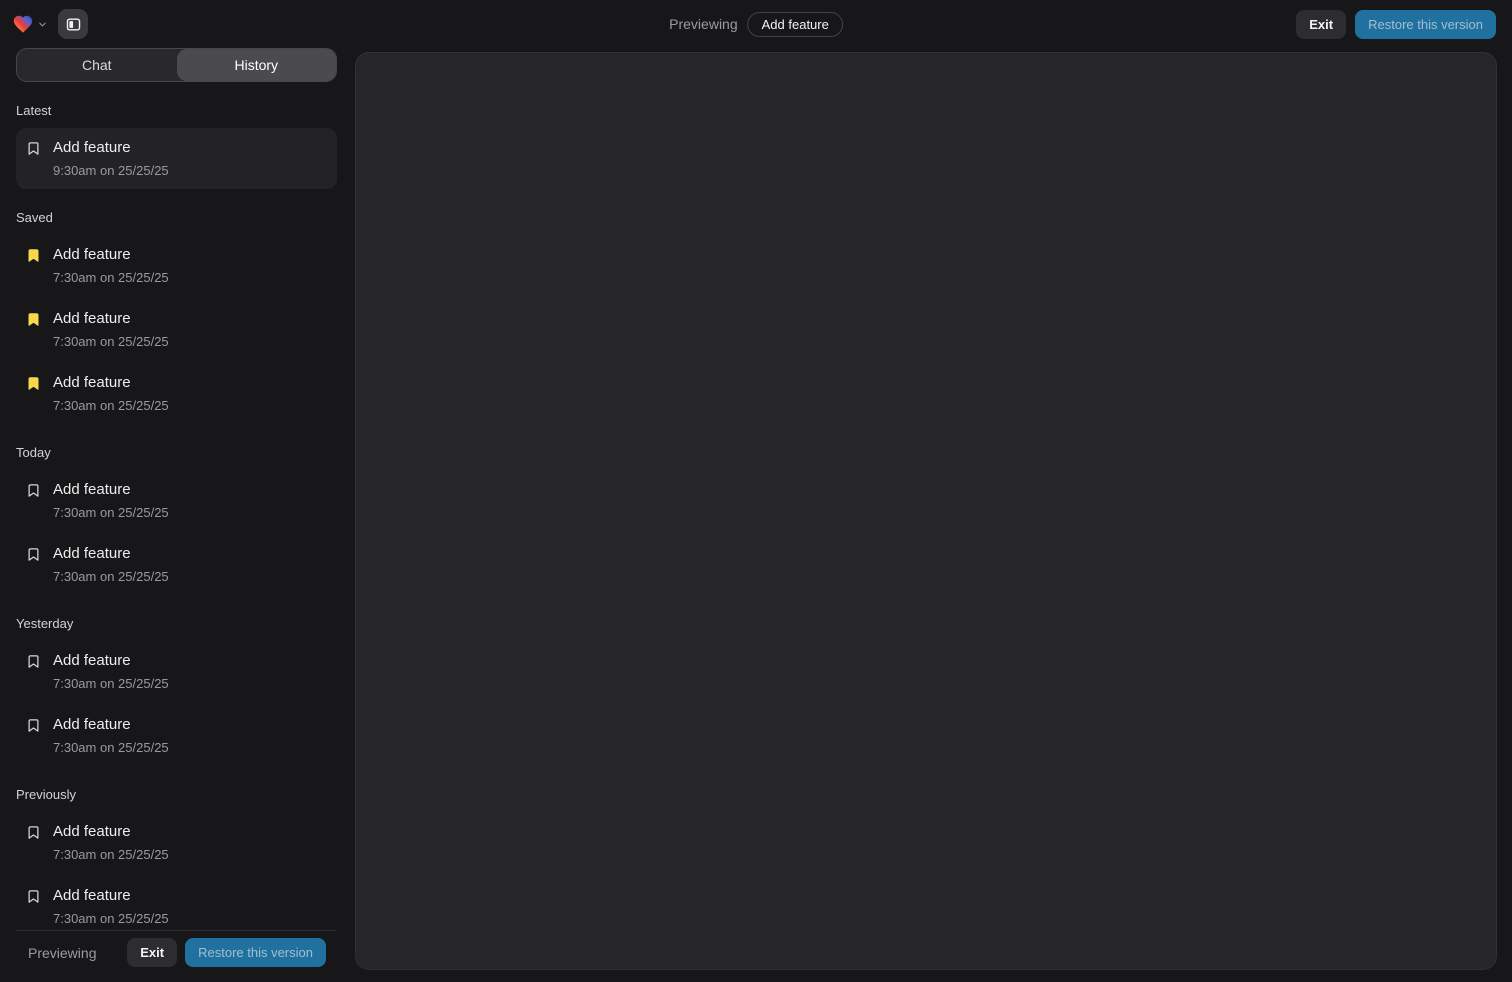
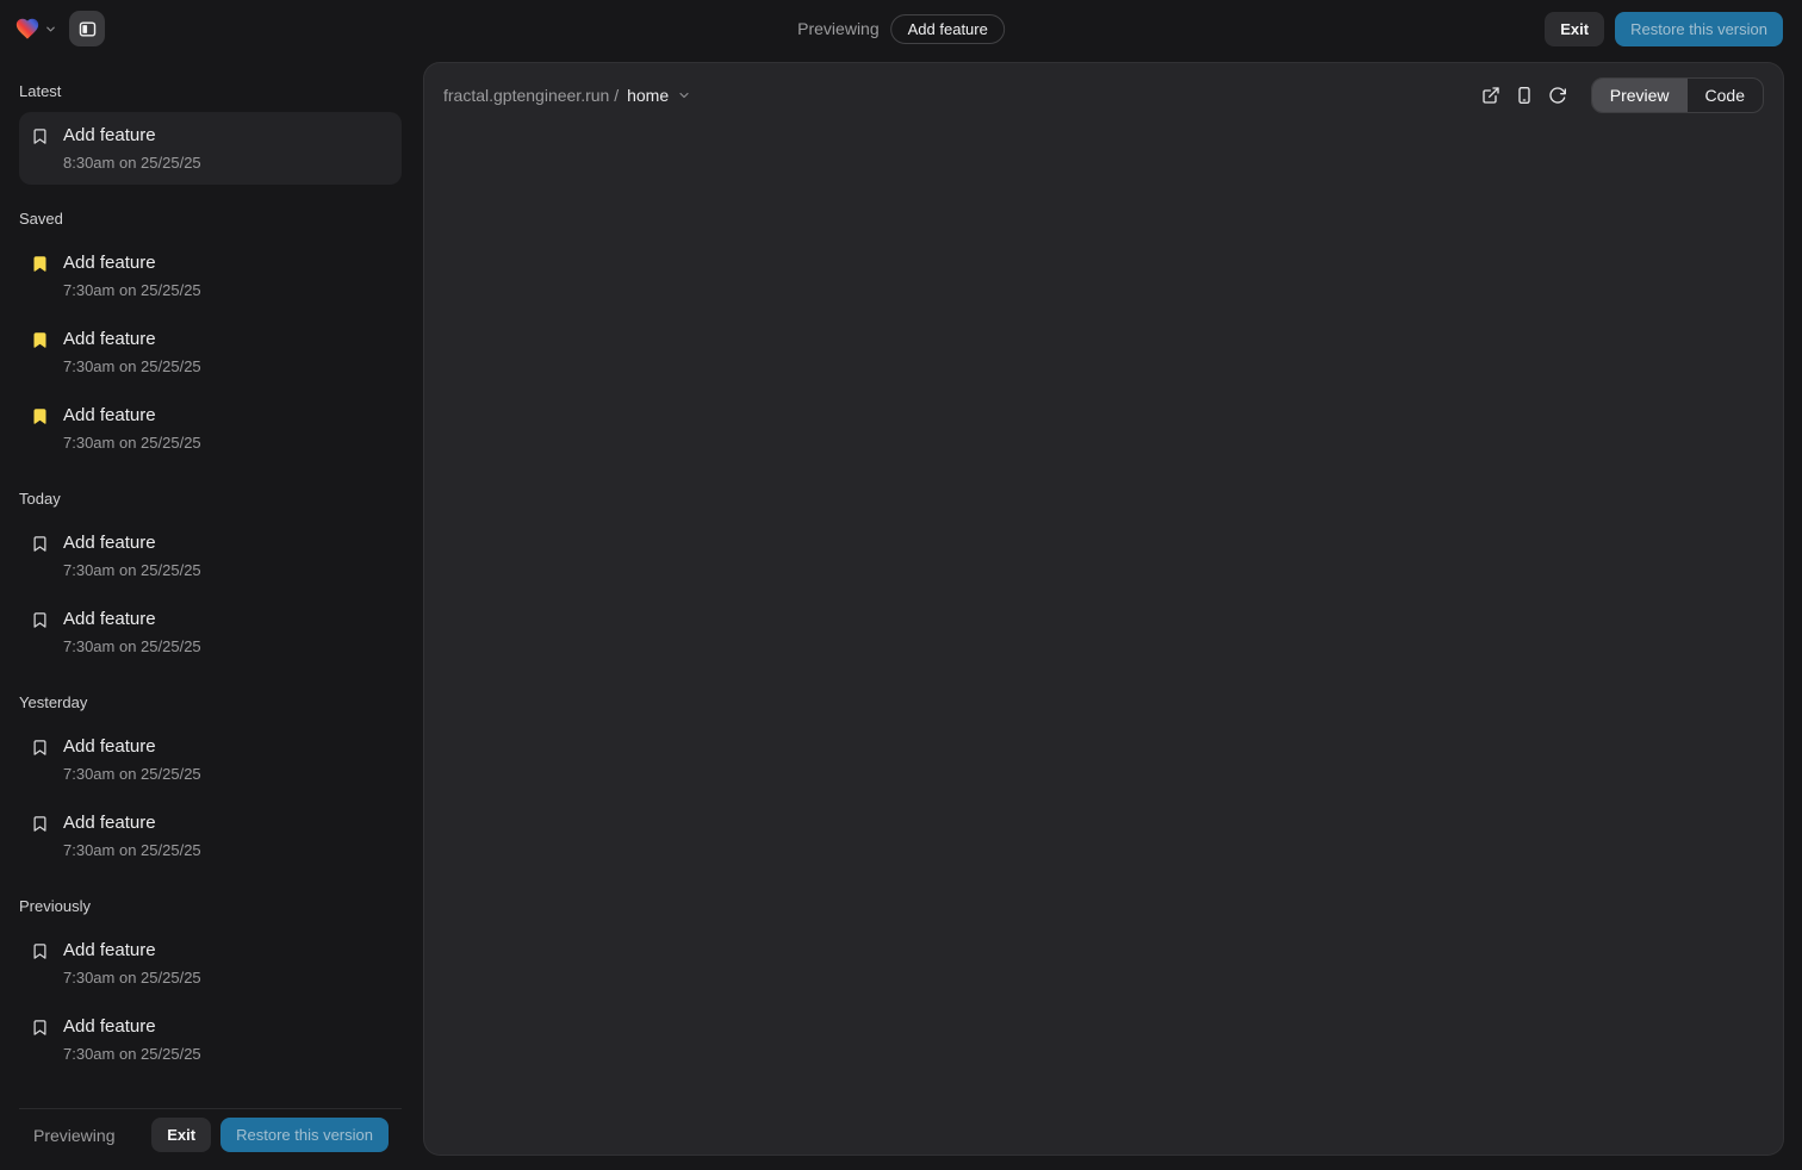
  Previewing
  Add feature
  Exit
  Restore this version
- Chat
- History
  Latest
  Add feature
- 9:30am on 25/25/25
+ 8:30am on 25/25/25
  Saved
  Add feature
  7:30am on 25/25/25
  Add feature
  7:30am on 25/25/25
  Add feature
  7:30am on 25/25/25
  Today
  Add feature
  7:30am on 25/25/25
  Add feature
  7:30am on 25/25/25
  Yesterday
  Add feature
  7:30am on 25/25/25
  Add feature
  7:30am on 25/25/25
  Previously
  Add feature
  7:30am on 25/25/25
  Add feature
  7:30am on 25/25/25
  Previewing
  Exit
  Restore this version
+ fractal.gptengineer.run /
+ home
+ Preview
+ Code
